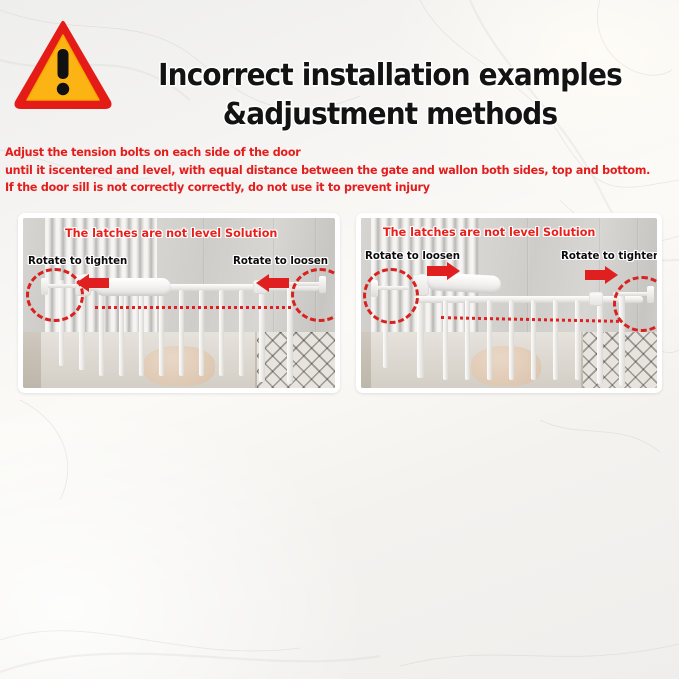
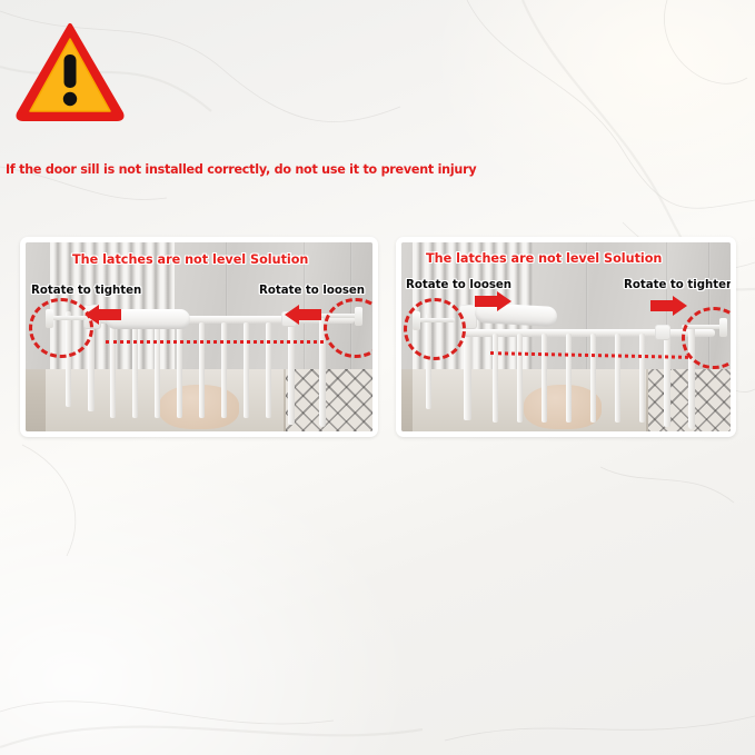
- Incorrect installation examples
- &adjustment methods
- Adjust the tension bolts on each side of the door
- until it iscentered and level, with equal distance between the gate and wallon both sides, top and bottom.
- If the door sill is not correctly correctly, do not use it to prevent injury
+ If the door sill is not installed correctly, do not use it to prevent injury
  The latches are not level Solution
  Rotate to tighten
  Rotate to loosen
  The latches are not level Solution
  Rotate to loosen
  Rotate to tighten
